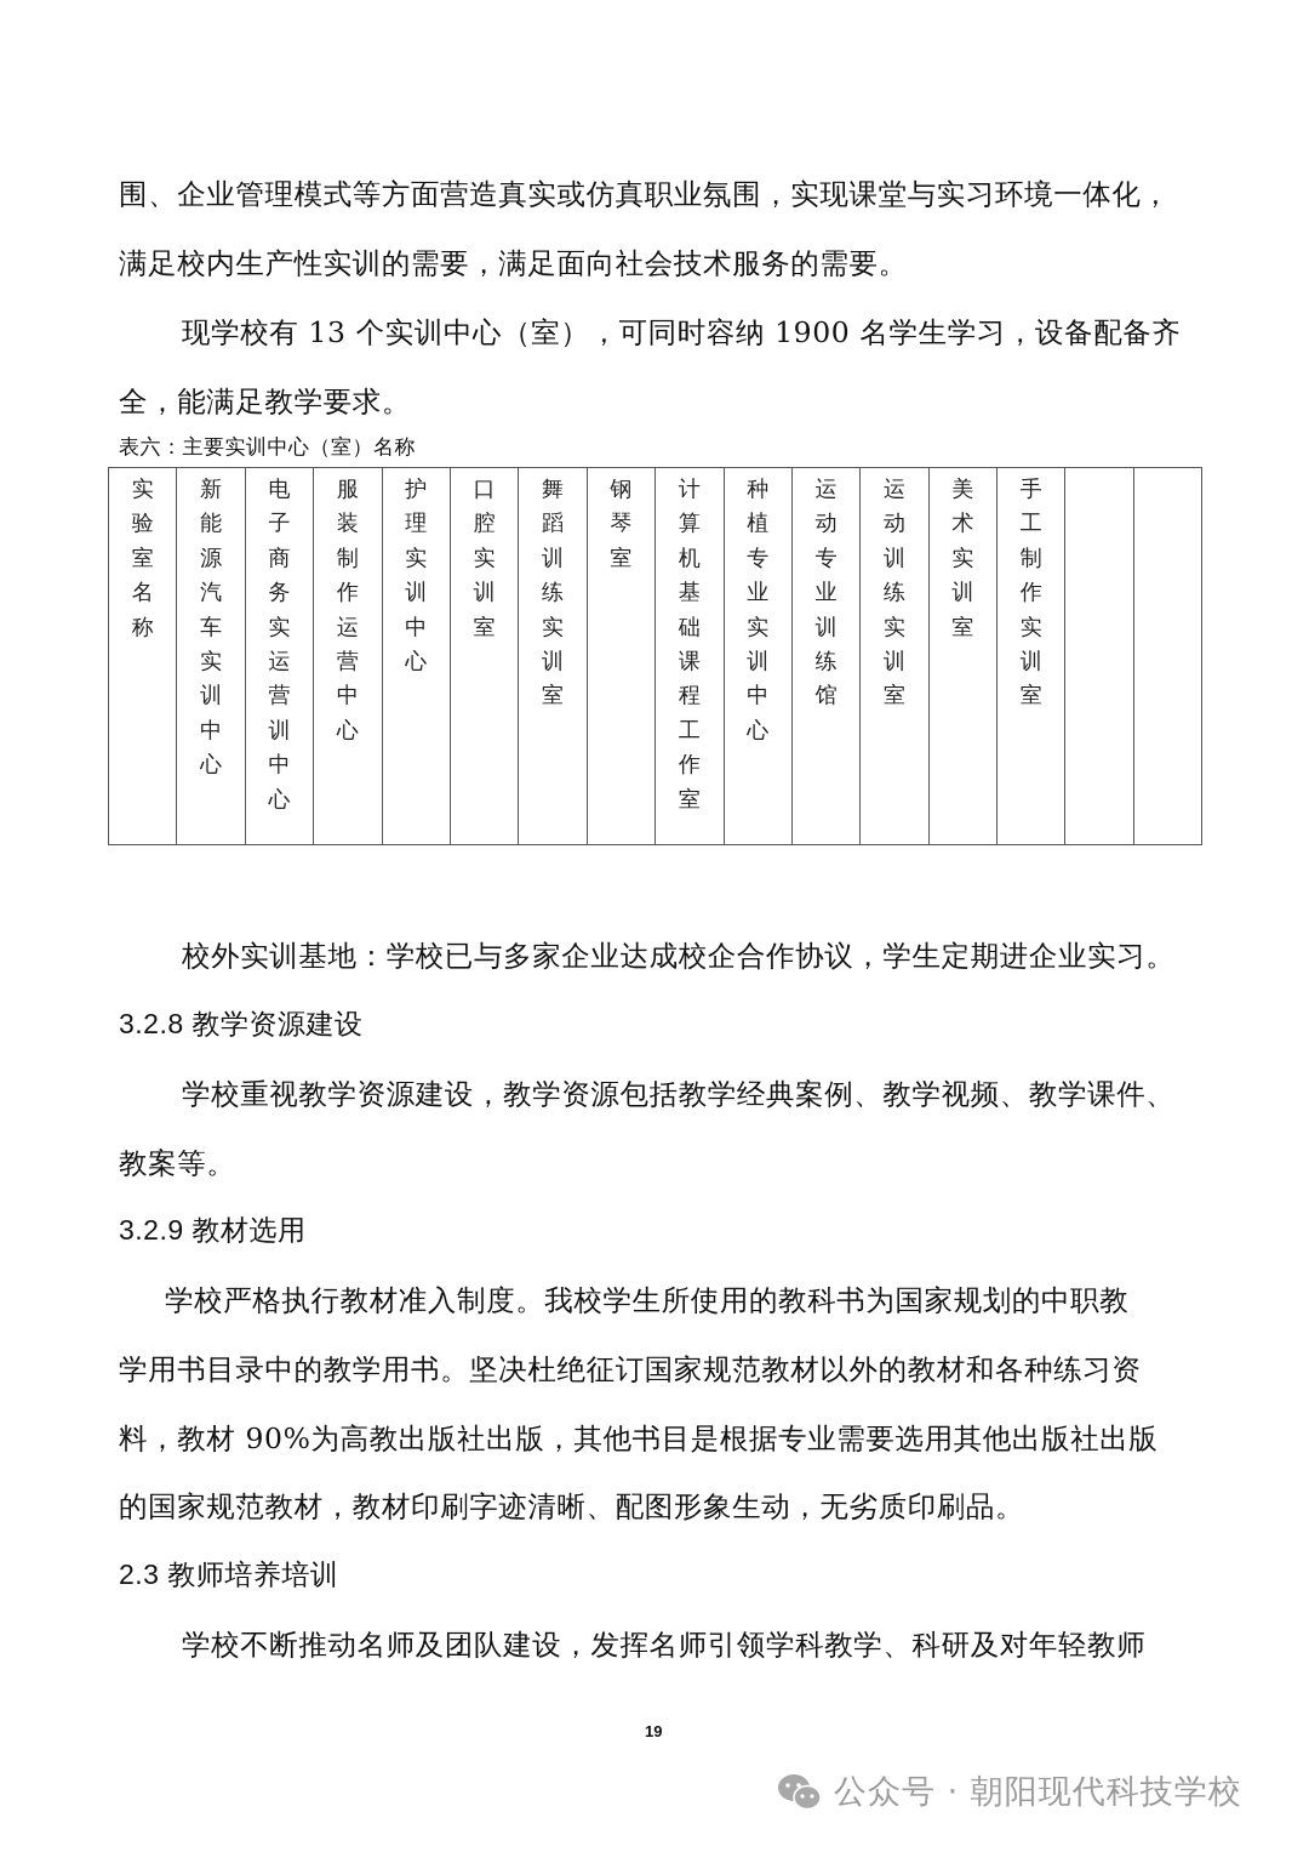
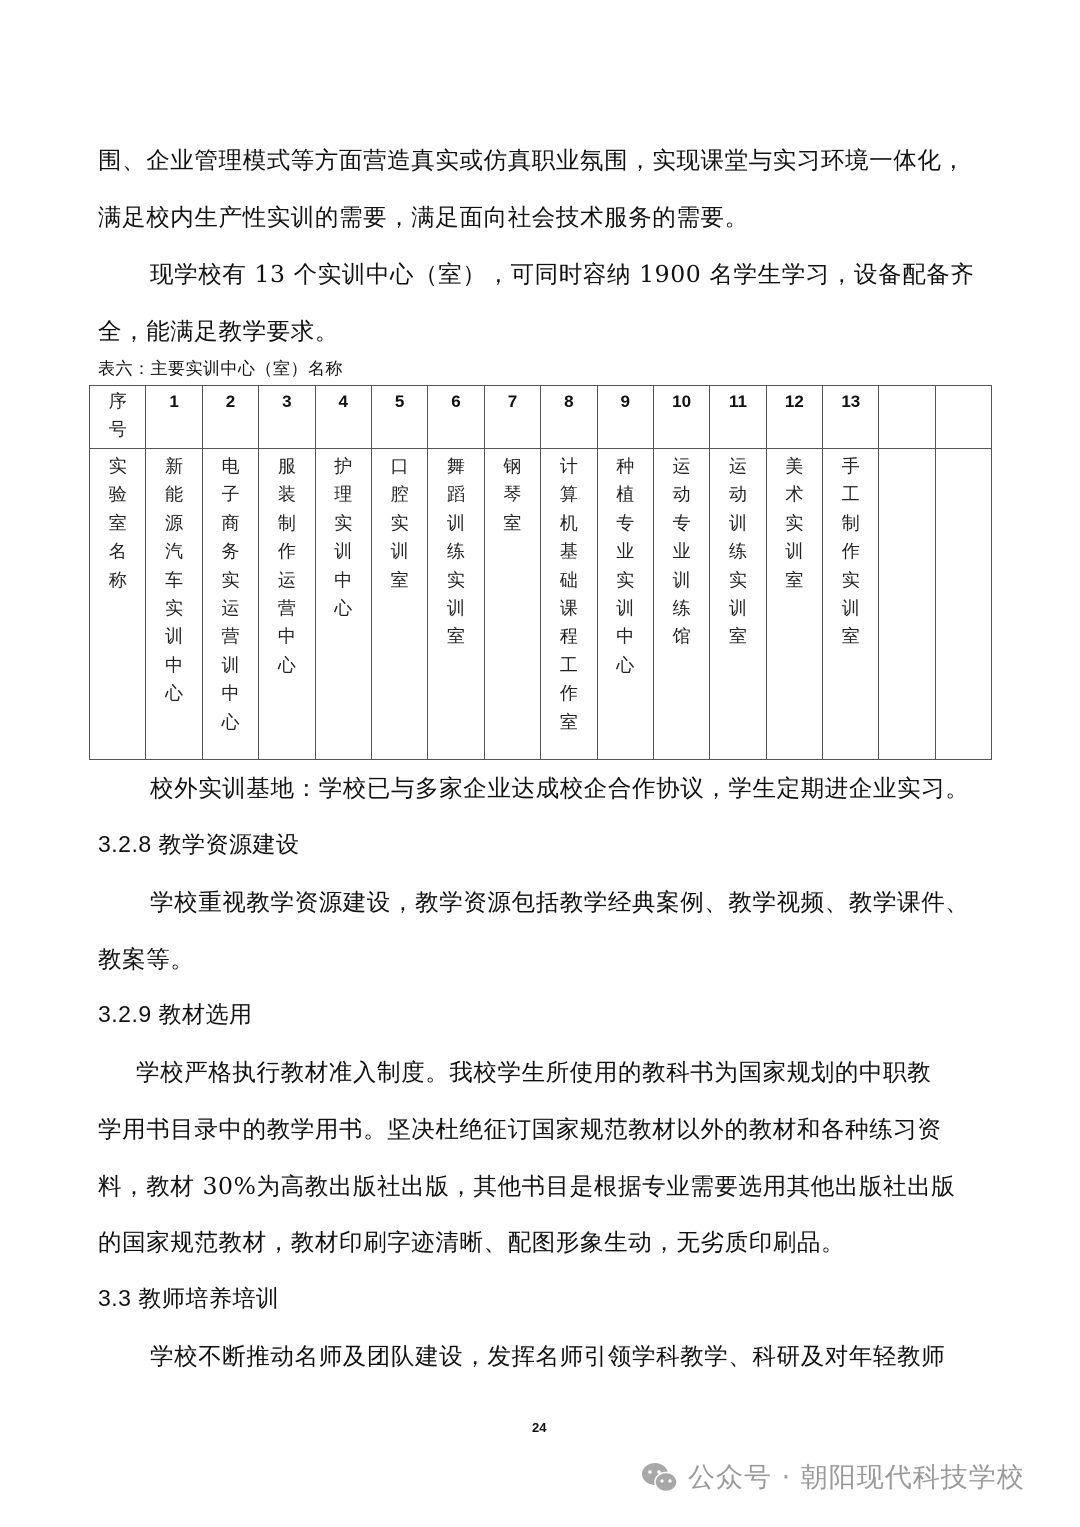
  围、企业管理模式等方面营造真实或仿真职业氛围，实现课堂与实习环境一体化，
  满足校内生产性实训的需要，满足面向社会技术服务的需要。
  现学校有 13 个实训中心（室），可同时容纳 1900 名学生学习，设备配备齐
  全，能满足教学要求。
  表六：主要实训中心（室）名称
+ 序号	1	2	3	4	5	6	7	8	9	10	11	12	13
  实验室名称	新能源汽车实训中心	电子商务实运营训中心	服装制作运营中心	护理实训中心	口腔实训室	舞蹈训练实训室	钢琴室	计算机基础课程工作室	种植专业实训中心	运动专业训练馆	运动训练实训室	美术实训室	手工制作实训室
  校外实训基地：学校已与多家企业达成校企合作协议，学生定期进企业实习。
  3.2.8 教学资源建设
  学校重视教学资源建设，教学资源包括教学经典案例、教学视频、教学课件、
  教案等。
  3.2.9 教材选用
  学校严格执行教材准入制度。我校学生所使用的教科书为国家规划的中职教
  学用书目录中的教学用书。坚决杜绝征订国家规范教材以外的教材和各种练习资
- 料，教材 90%为高教出版社出版，其他书目是根据专业需要选用其他出版社出版
+ 料，教材 30%为高教出版社出版，其他书目是根据专业需要选用其他出版社出版
  的国家规范教材，教材印刷字迹清晰、配图形象生动，无劣质印刷品。
- 2.3 教师培养培训
+ 3.3 教师培养培训
  学校不断推动名师及团队建设，发挥名师引领学科教学、科研及对年轻教师
- 19
+ 24
  公众号 · 朝阳现代科技学校
